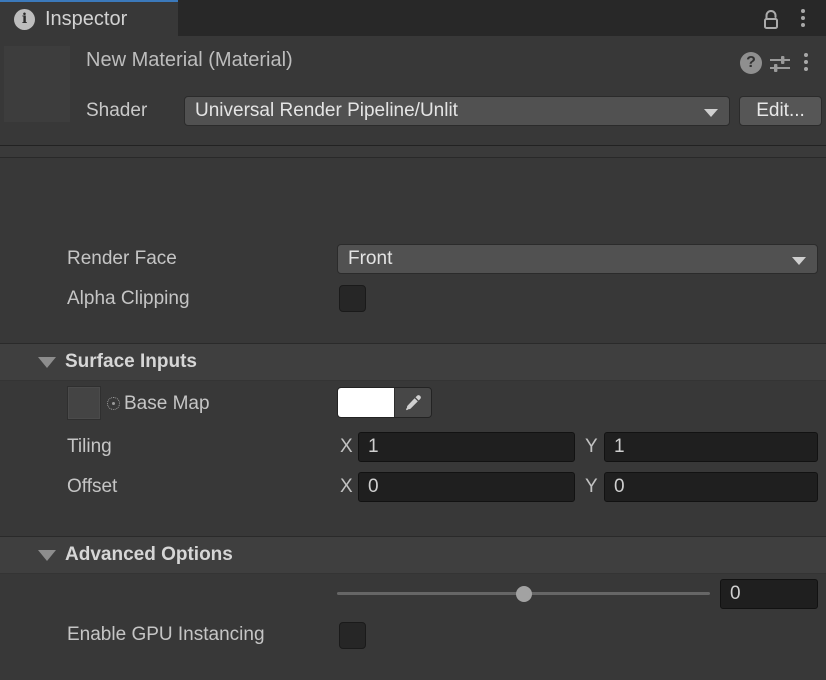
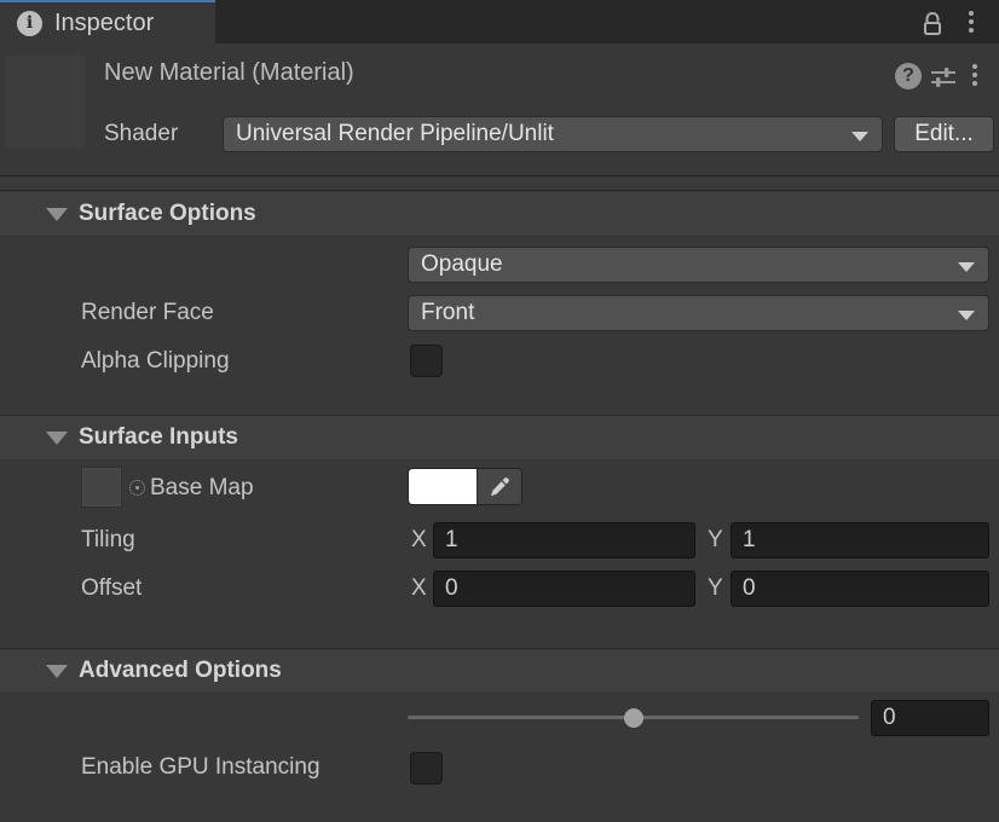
  i
  Inspector
  New Material (Material)
  ?
  Shader
  Universal Render Pipeline/Unlit
  Edit...
+ Surface Options
+ Opaque
  Render Face
  Front
  Alpha Clipping
  Surface Inputs
  Base Map
  Tiling
  X
  1
  Y
  1
  Offset
  X
  0
  Y
  0
  Advanced Options
  0
  Enable GPU Instancing
